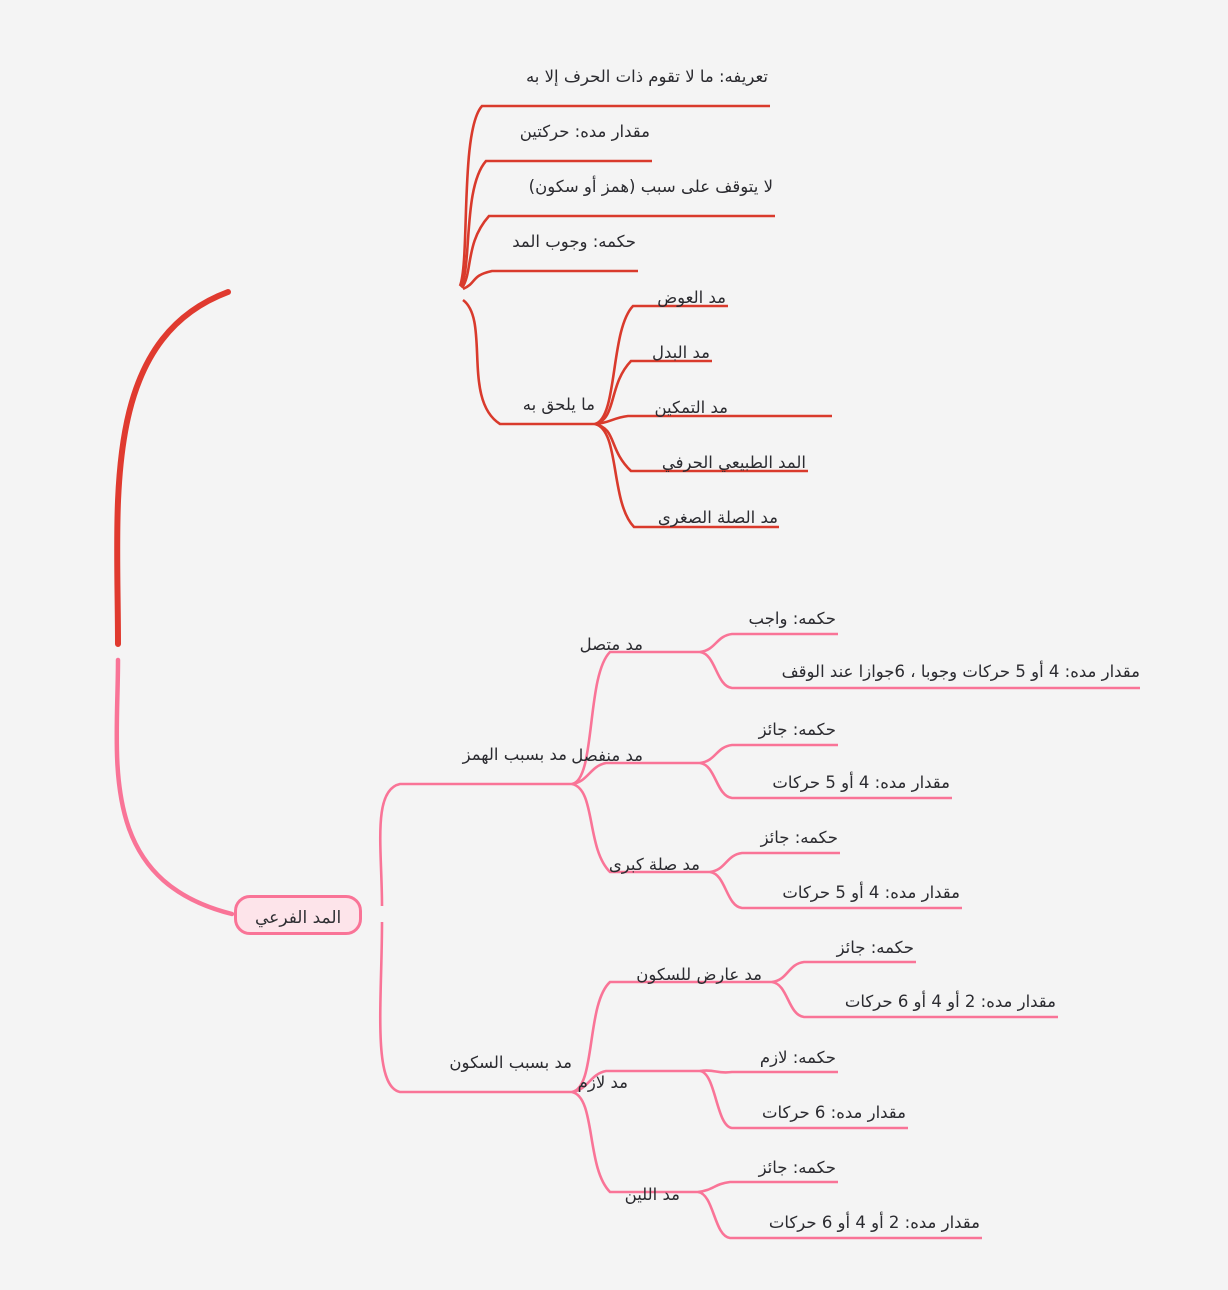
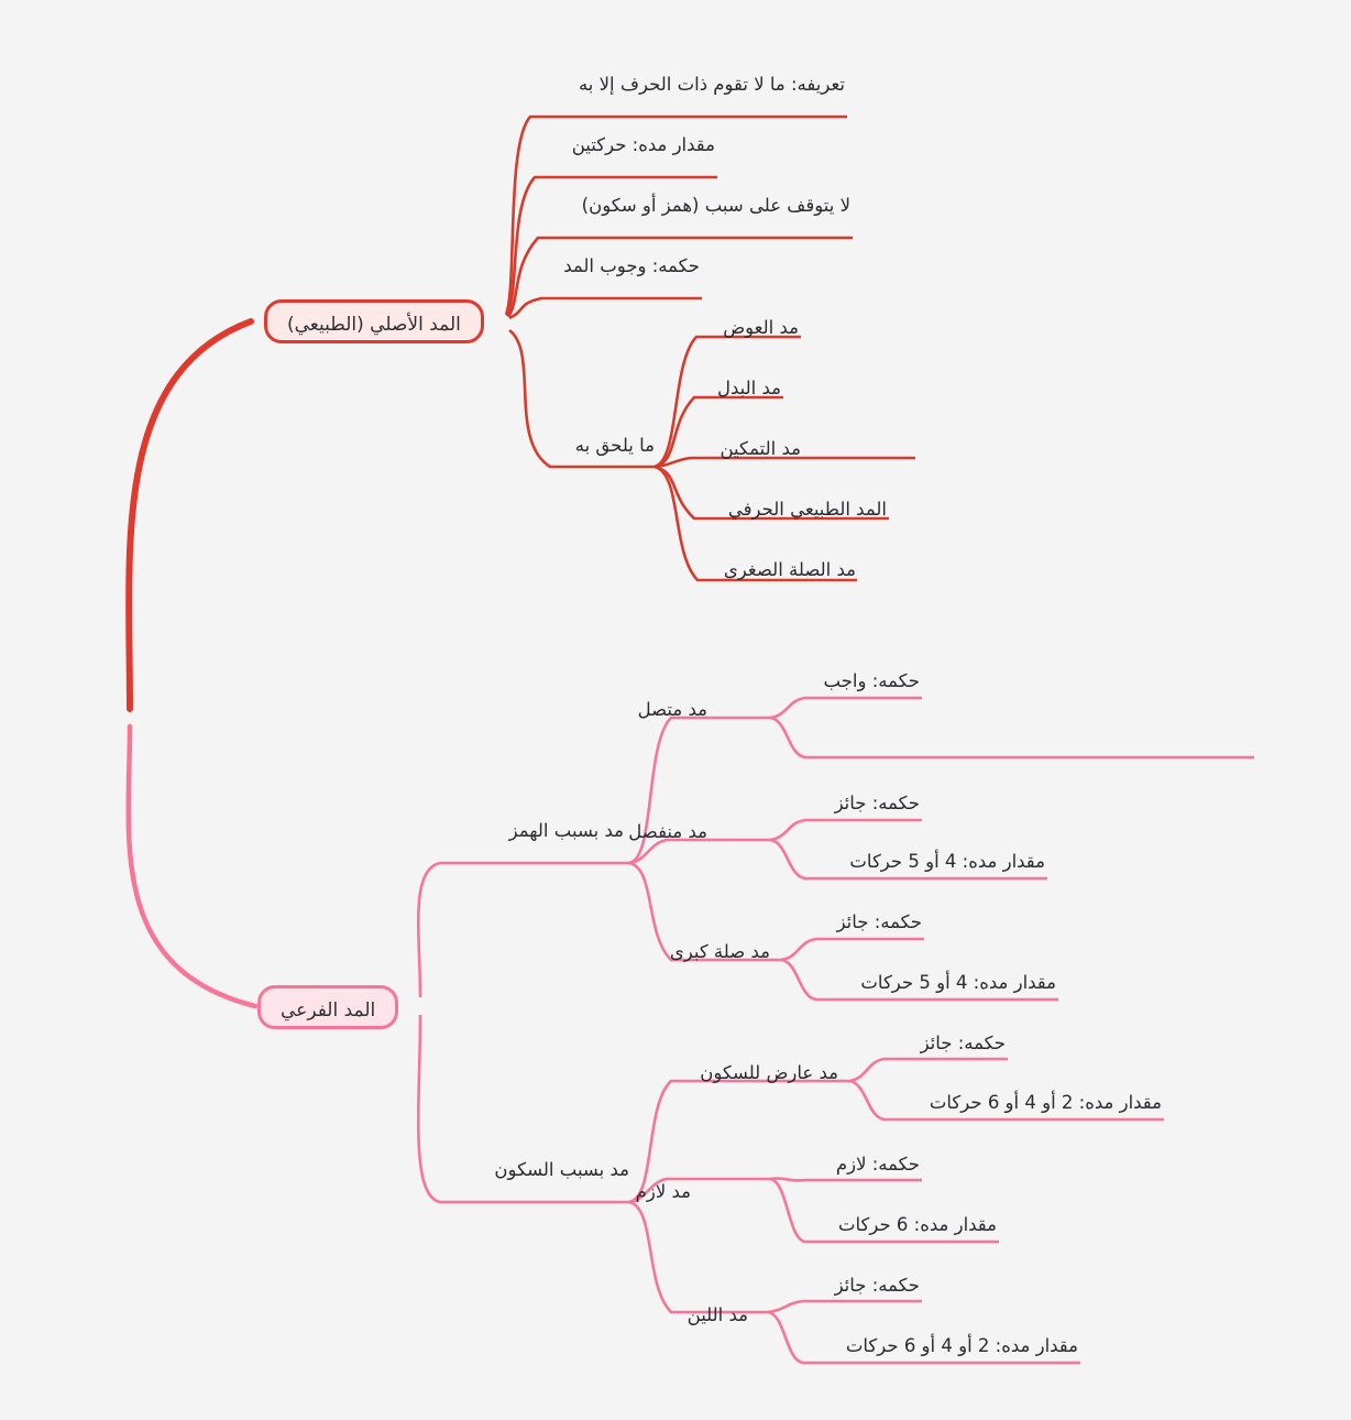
+ المد الأصلي (الطبيعي)
  تعريفه: ما لا تقوم ذات الحرف إلا به
  مقدار مده: حركتين
  لا يتوقف على سبب (همز أو سكون)
  حكمه: وجوب المد
  ما يلحق به
  مد العوض
  مد البدل
  مد التمكين
  المد الطبيعي الحرفي
  مد الصلة الصغرى
  المد الفرعي
  مد بسبب الهمز
  مد بسبب السكون
  مد متصل
  حكمه: واجب
- مقدار مده: 4 أو 5 حركات وجوبا ، 6جوازا عند الوقف
  مد منفصل
  حكمه: جائز
  مقدار مده: 4 أو 5 حركات
  مد صلة كبرى
  حكمه: جائز
  مقدار مده: 4 أو 5 حركات
  مد عارض للسكون
  حكمه: جائز
  مقدار مده: 2 أو 4 أو 6 حركات
  مد لازم
  حكمه: لازم
  مقدار مده: 6 حركات
  مد اللين
  حكمه: جائز
  مقدار مده: 2 أو 4 أو 6 حركات
